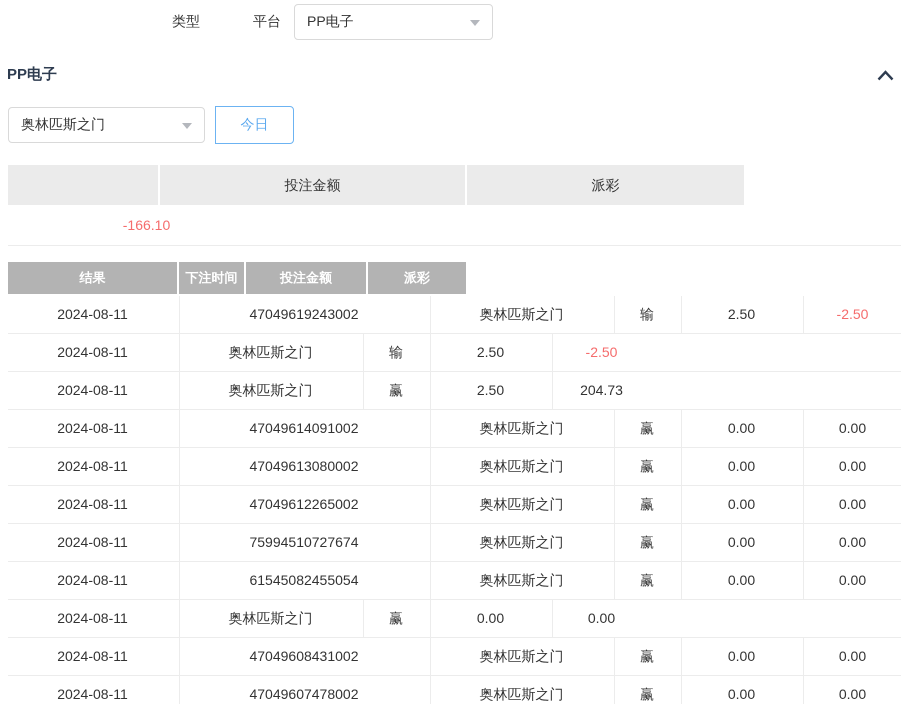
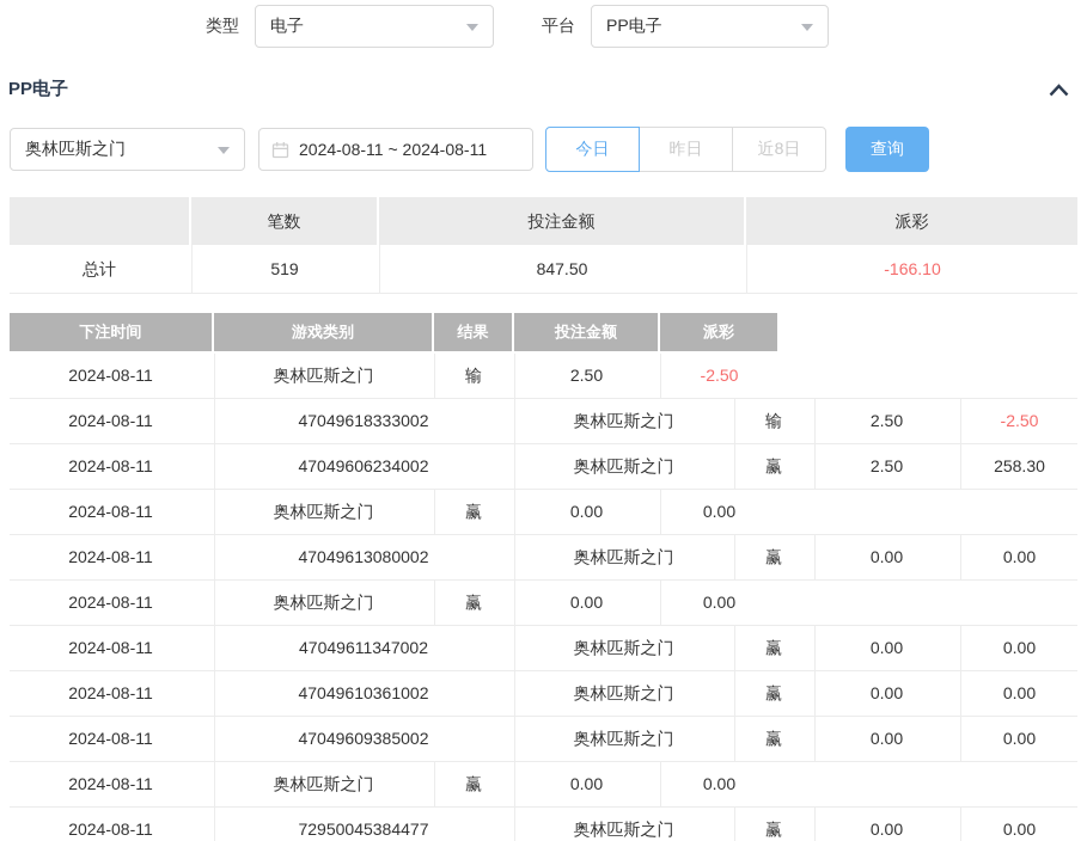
  类型
+ 电子
  平台
  PP电子
  PP电子
  奥林匹斯之门
+ 2024-08-11 ~ 2024-08-11
  今日
+ 昨日
+ 近8日
+ 查询
+ 笔数
  投注金额
  派彩
+ 总计
+ 519
+ 847.50
  -166.10
- 结果
+ 下注时间
+ 游戏类别
- 下注时间
+ 结果
  投注金额
  派彩
  2024-08-11
- 47049619243002
  奥林匹斯之门
  输
  2.50
  -2.50
  2024-08-11
+ 47049618333002
  奥林匹斯之门
  输
  2.50
  -2.50
  2024-08-11
+ 47049606234002
  奥林匹斯之门
  赢
  2.50
- 204.73
+ 258.30
  2024-08-11
- 47049614091002
  奥林匹斯之门
  赢
  0.00
  0.00
  2024-08-11
  47049613080002
  奥林匹斯之门
  赢
  0.00
  0.00
  2024-08-11
- 47049612265002
  奥林匹斯之门
  赢
  0.00
  0.00
  2024-08-11
- 75994510727674
+ 47049611347002
  奥林匹斯之门
  赢
  0.00
  0.00
  2024-08-11
- 61545082455054
+ 47049610361002
  奥林匹斯之门
  赢
  0.00
  0.00
  2024-08-11
+ 47049609385002
  奥林匹斯之门
  赢
  0.00
  0.00
  2024-08-11
- 47049608431002
  奥林匹斯之门
  赢
  0.00
  0.00
  2024-08-11
- 47049607478002
+ 72950045384477
  奥林匹斯之门
  赢
  0.00
  0.00
